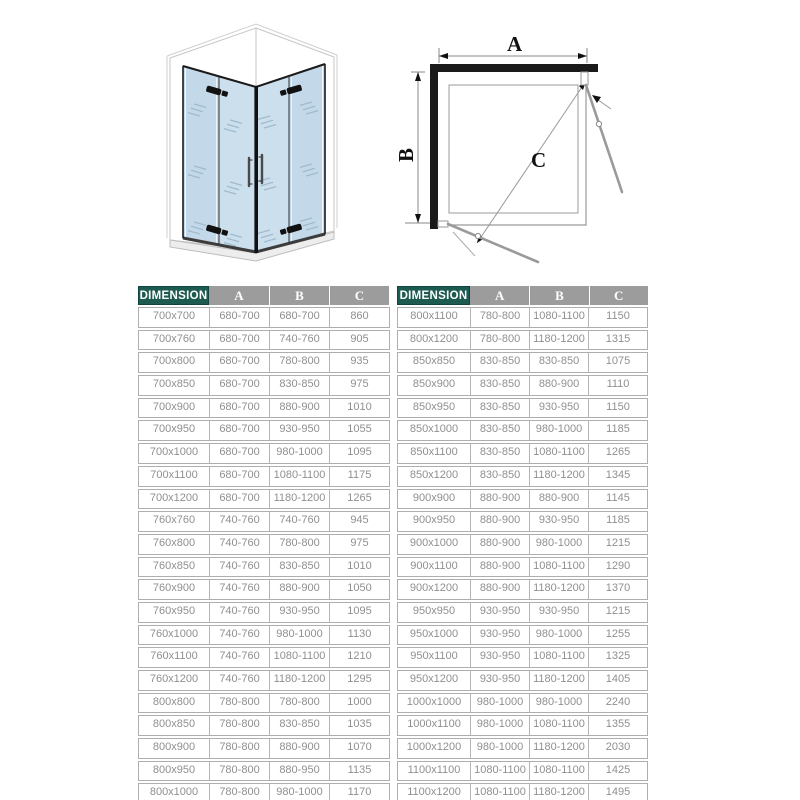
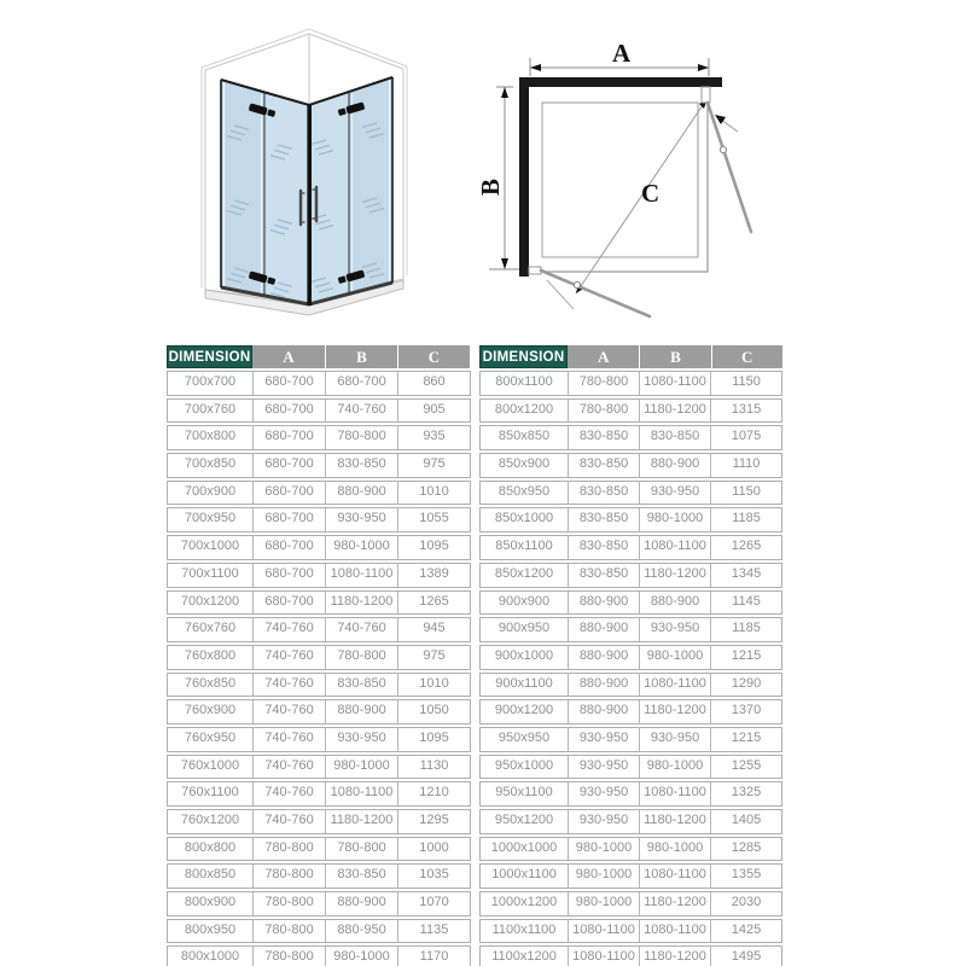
  A
  C
  DIMENSION
  A
  B
  C
  700x700
  680-700
  680-700
  860
  700x760
  680-700
  740-760
  905
  700x800
  680-700
  780-800
  935
  700x850
  680-700
  830-850
  975
  700x900
  680-700
  880-900
  1010
  700x950
  680-700
  930-950
  1055
  700x1000
  680-700
  980-1000
  1095
  700x1100
  680-700
  1080-1100
- 1175
+ 1389
  700x1200
  680-700
  1180-1200
  1265
  760x760
  740-760
  740-760
  945
  760x800
  740-760
  780-800
  975
  760x850
  740-760
  830-850
  1010
  760x900
  740-760
  880-900
  1050
  760x950
  740-760
  930-950
  1095
  760x1000
  740-760
  980-1000
  1130
  760x1100
  740-760
  1080-1100
  1210
  760x1200
  740-760
  1180-1200
  1295
  800x800
  780-800
  780-800
  1000
  800x850
  780-800
  830-850
  1035
  800x900
  780-800
  880-900
  1070
  800x950
  780-800
  880-950
  1135
  800x1000
  780-800
  980-1000
  1170
  DIMENSION
  A
  B
  C
  800x1100
  780-800
  1080-1100
  1150
  800x1200
  780-800
  1180-1200
  1315
  850x850
  830-850
  830-850
  1075
  850x900
  830-850
  880-900
  1110
  850x950
  830-850
  930-950
  1150
  850x1000
  830-850
  980-1000
  1185
  850x1100
  830-850
  1080-1100
  1265
  850x1200
  830-850
  1180-1200
  1345
  900x900
  880-900
  880-900
  1145
  900x950
  880-900
  930-950
  1185
  900x1000
  880-900
  980-1000
  1215
  900x1100
  880-900
  1080-1100
  1290
  900x1200
  880-900
  1180-1200
  1370
  950x950
  930-950
  930-950
  1215
  950x1000
  930-950
  980-1000
  1255
  950x1100
  930-950
  1080-1100
  1325
  950x1200
  930-950
  1180-1200
  1405
  1000x1000
  980-1000
  980-1000
- 2240
+ 1285
  1000x1100
  980-1000
  1080-1100
  1355
  1000x1200
  980-1000
  1180-1200
  2030
  1100x1100
  1080-1100
  1080-1100
  1425
  1100x1200
  1080-1100
  1180-1200
  1495
